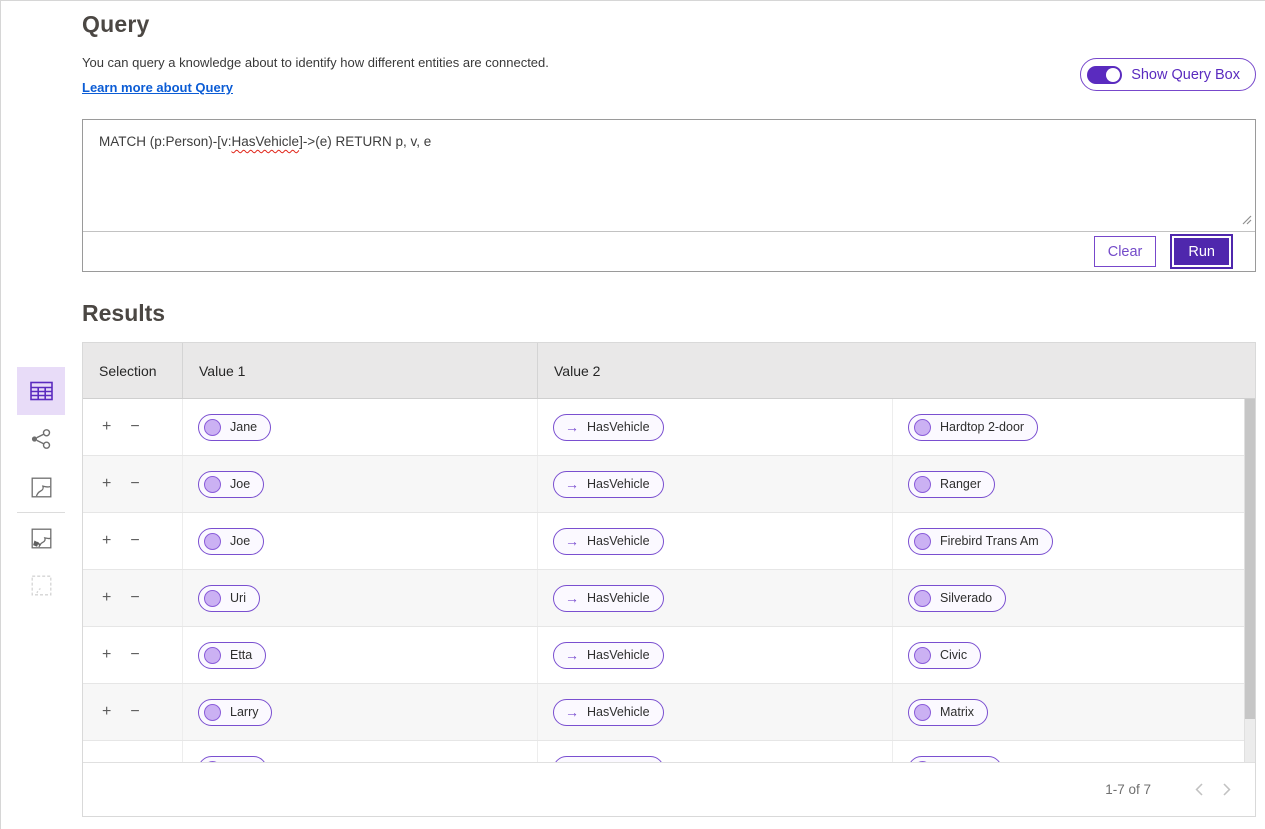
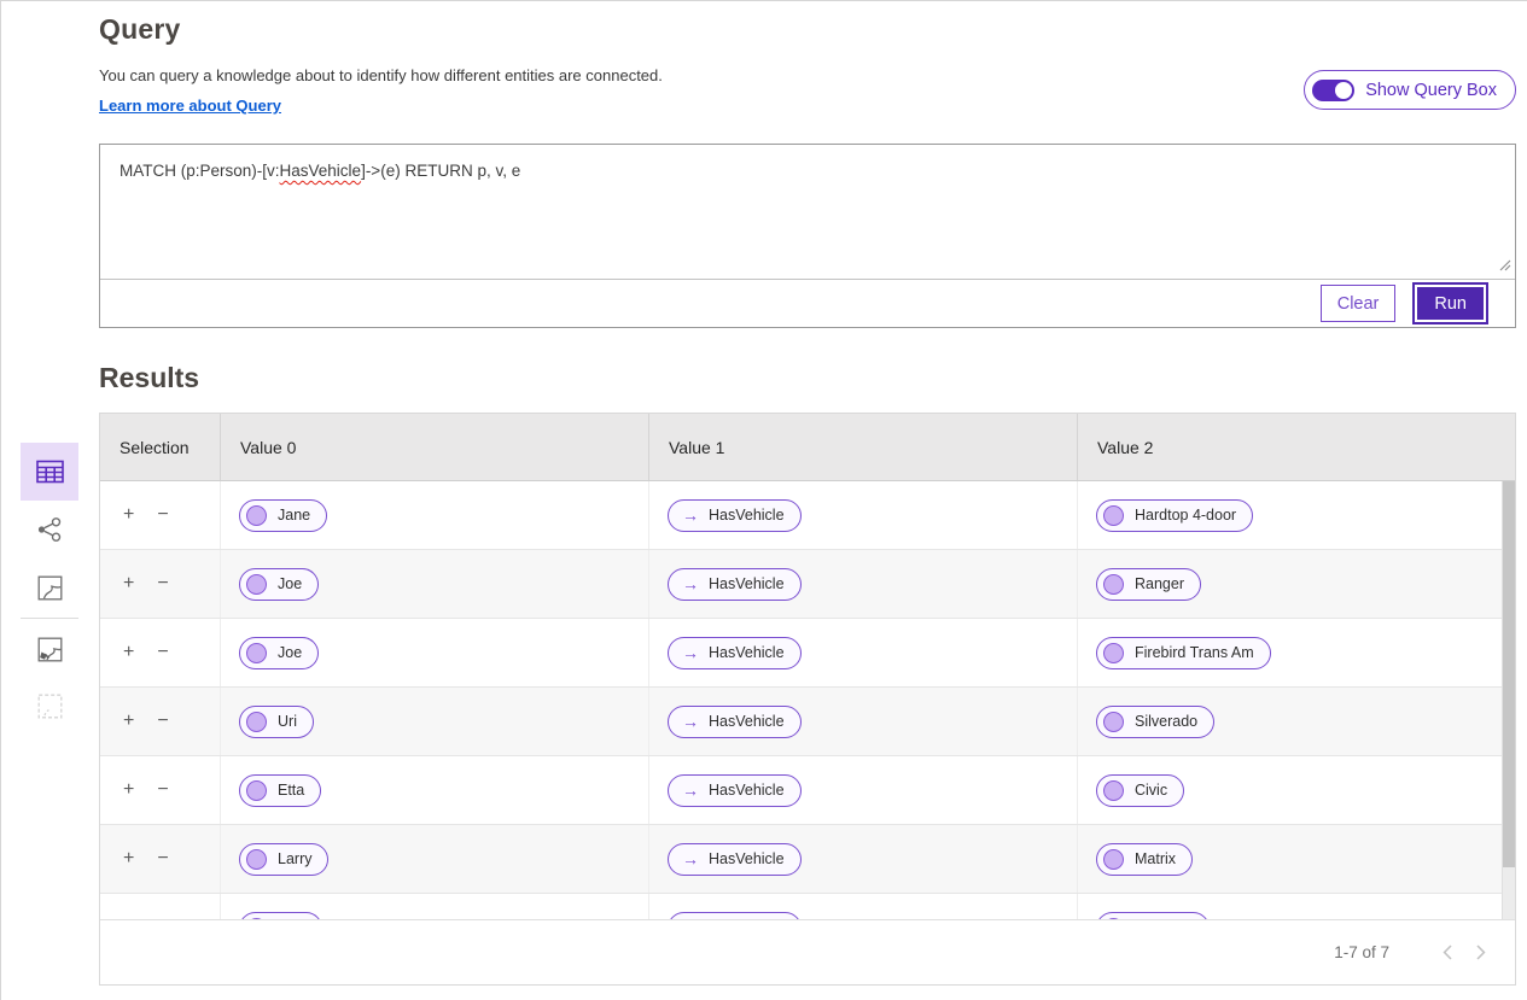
  Query
  You can query a knowledge about to identify how different entities are connected.
  Learn more about Query
  Show Query Box
  MATCH (p:Person)-[v:HasVehicle]->(e) RETURN p, v, e
  Clear
  Run
  Results
  Selection
+ Value 0
  Value 1
  Value 2
  +
  −
  Jane
  →
  HasVehicle
- Hardtop 2-door
+ Hardtop 4-door
  +
  −
  Joe
  →
  HasVehicle
  Ranger
  +
  −
  Joe
  →
  HasVehicle
  Firebird Trans Am
  +
  −
  Uri
  →
  HasVehicle
  Silverado
  +
  −
  Etta
  →
  HasVehicle
  Civic
  +
  −
  Larry
  →
  HasVehicle
  Matrix
  1-7 of 7
